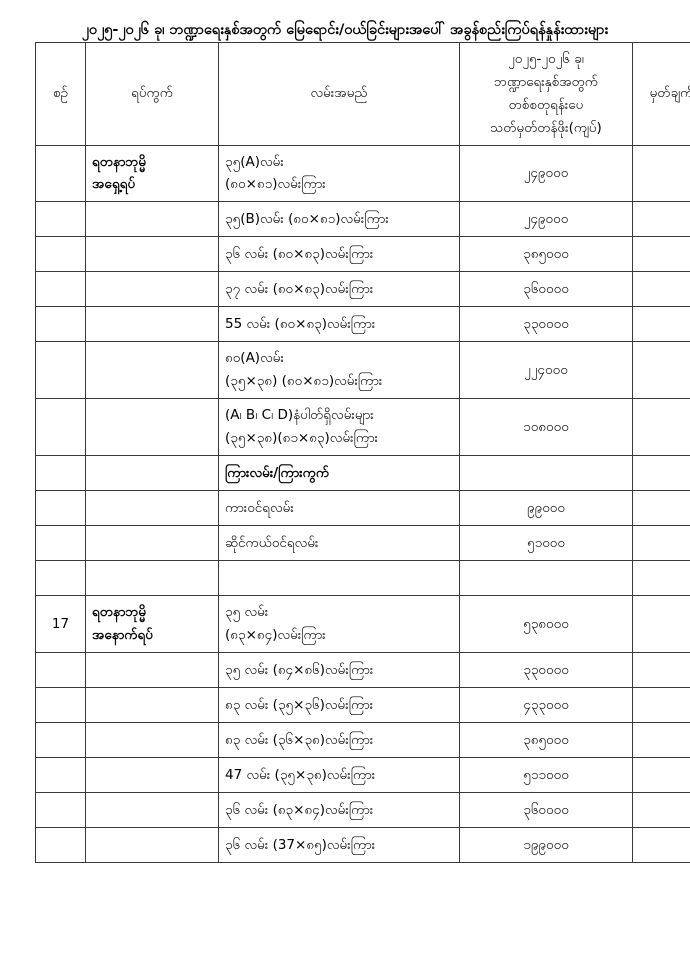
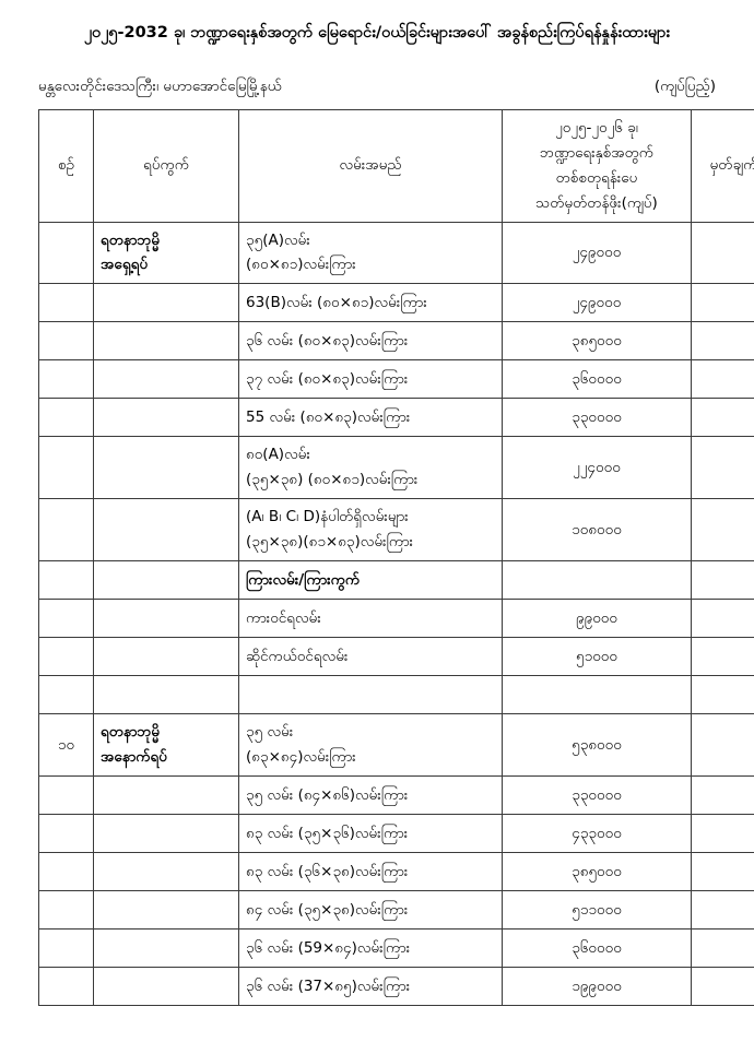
- ၂၀၂၅-၂၀၂၆ ခု၊ ဘဏ္ဍာရေးနှစ်အတွက် မြေရောင်း/ဝယ်ခြင်းများအပေါ် အခွန်စည်းကြပ်ရန်နှုန်းထားများ
+ ၂၀၂၅-2032 ခု၊ ဘဏ္ဍာရေးနှစ်အတွက် မြေရောင်း/ဝယ်ခြင်းများအပေါ် အခွန်စည်းကြပ်ရန်နှုန်းထားများ
+ မန္တလေးတိုင်းဒေသကြီး၊ မဟာအောင်မြေမြို့နယ်
+ (ကျပ်ပြည့်)
  စဉ်	ရပ်ကွက်	လမ်းအမည်	၂၀၂၅-၂၀၂၆ ခု၊ ဘဏ္ဍာရေးနှစ်အတွက် တစ်စတုရန်းပေ သတ်မှတ်တန်ဖိုး(ကျပ်)	မှတ်ချက်
  	ရတနာဘုမ္မိ အရှေ့ရပ်	၃၅(A)လမ်း (၈၀×၈၁)လမ်းကြား	၂၄၉၀၀၀
- 		၃၅(B)လမ်း (၈၀×၈၁)လမ်းကြား	၂၄၉၀၀၀
+ 		63(B)လမ်း (၈၀×၈၁)လမ်းကြား	၂၄၉၀၀၀
  		၃၆ လမ်း (၈၀×၈၃)လမ်းကြား	၃၈၅၀၀၀
  		၃၇ လမ်း (၈၀×၈၃)လမ်းကြား	၃၆၀၀၀၀
  		55 လမ်း (၈၀×၈၃)လမ်းကြား	၃၃၀၀၀၀
  		၈၀(A)လမ်း (၃၅×၃၈) (၈၀×၈၁)လမ်းကြား	၂၂၄၀၀၀
  		(A၊ B၊ C၊ D)နံပါတ်ရှိလမ်းများ (၃၅×၃၈)(၈၁×၈၃)လမ်းကြား	၁၀၈၀၀၀
  		ကြားလမ်း/ကြားကွက်
  		ကားဝင်ရလမ်း	၉၉၀၀၀
  		ဆိုင်ကယ်ဝင်ရလမ်း	၅၁၀၀၀
- 17	ရတနာဘုမ္မိ အနောက်ရပ်	၃၅ လမ်း (၈၃×၈၄)လမ်းကြား	၅၃၈၀၀၀
+ ၁၀	ရတနာဘုမ္မိ အနောက်ရပ်	၃၅ လမ်း (၈၃×၈၄)လမ်းကြား	၅၃၈၀၀၀
  		၃၅ လမ်း (၈၄×၈၆)လမ်းကြား	၃၃၀၀၀၀
  		၈၃ လမ်း (၃၅×၃၆)လမ်းကြား	၄၃၃၀၀၀
  		၈၃ လမ်း (၃၆×၃၈)လမ်းကြား	၃၈၅၀၀၀
- 		47 လမ်း (၃၅×၃၈)လမ်းကြား	၅၁၁၀၀၀
+ 		၈၄ လမ်း (၃၅×၃၈)လမ်းကြား	၅၁၁၀၀၀
- 		၃၆ လမ်း (၈၃×၈၄)လမ်းကြား	၃၆၀၀၀၀
+ 		၃၆ လမ်း (59×၈၄)လမ်းကြား	၃၆၀၀၀၀
  		၃၆ လမ်း (37×၈၅)လမ်းကြား	၁၉၉၀၀၀
